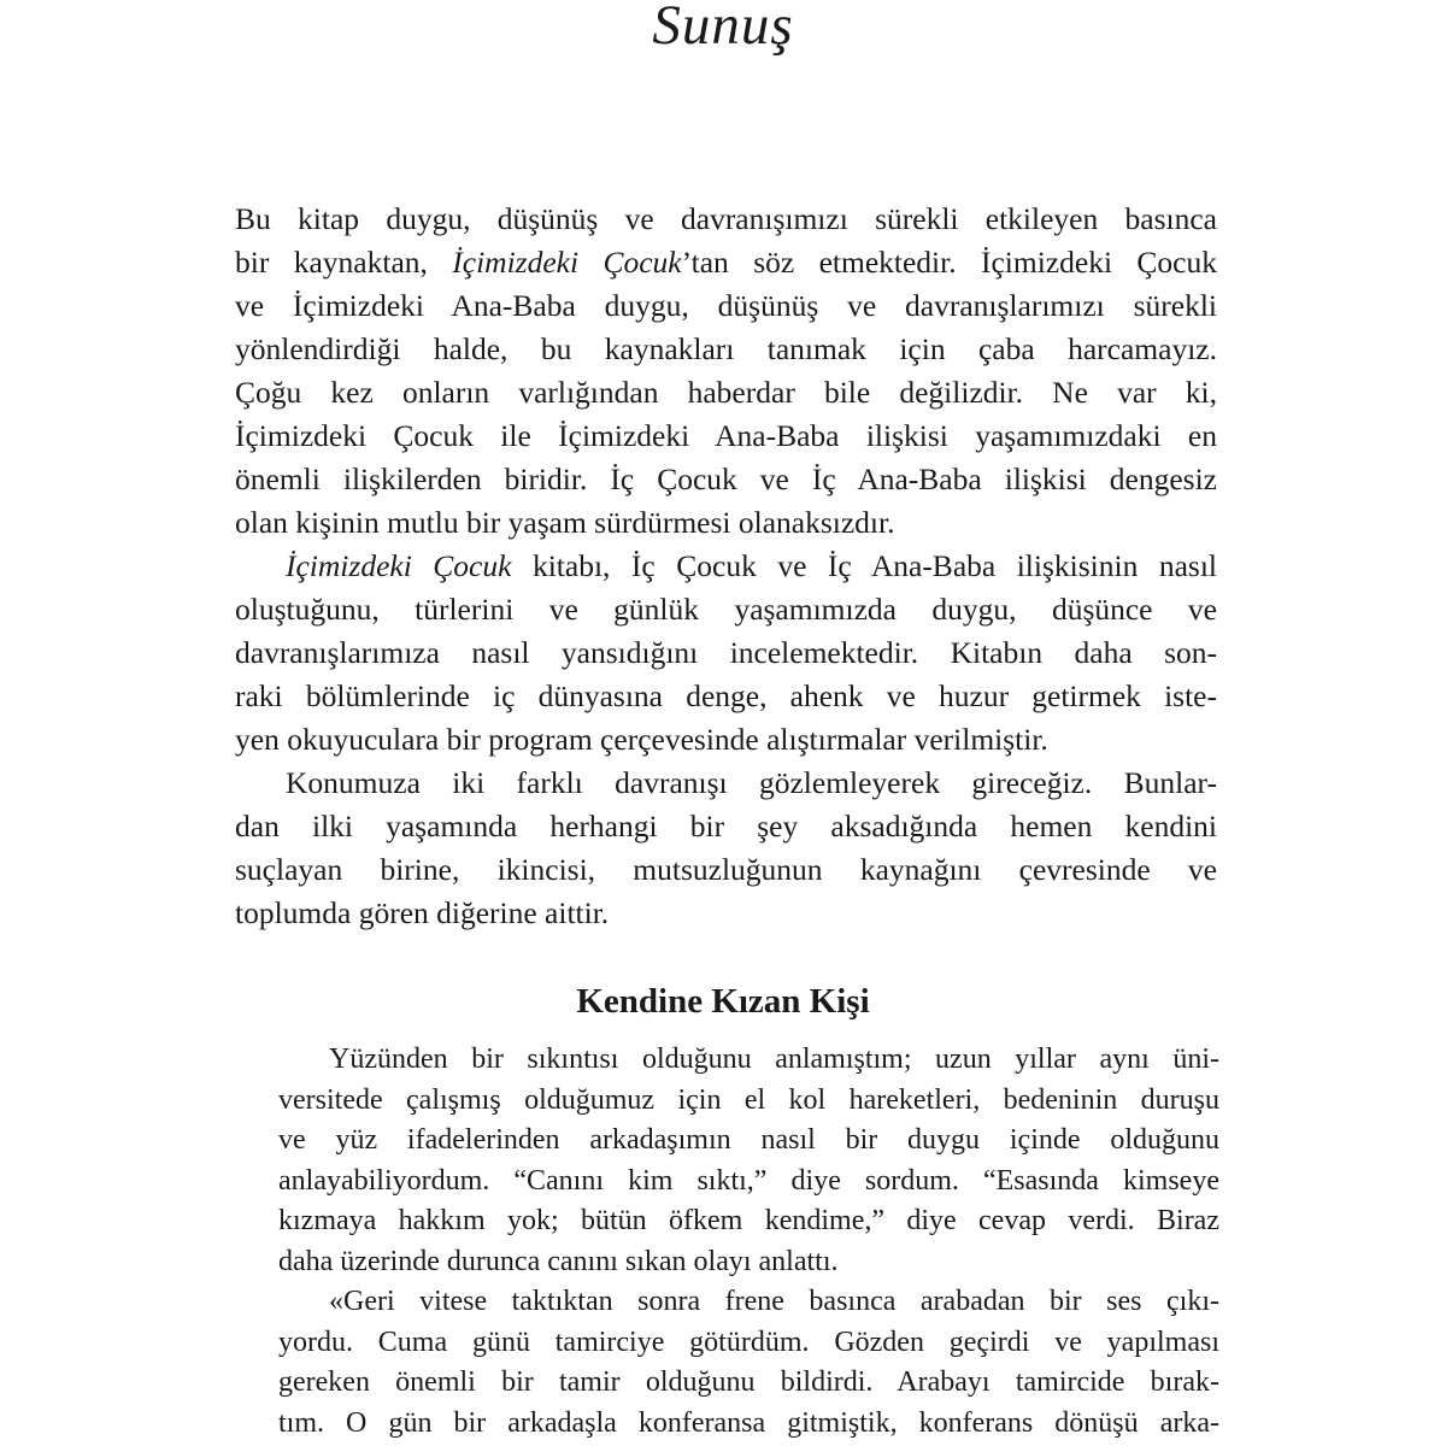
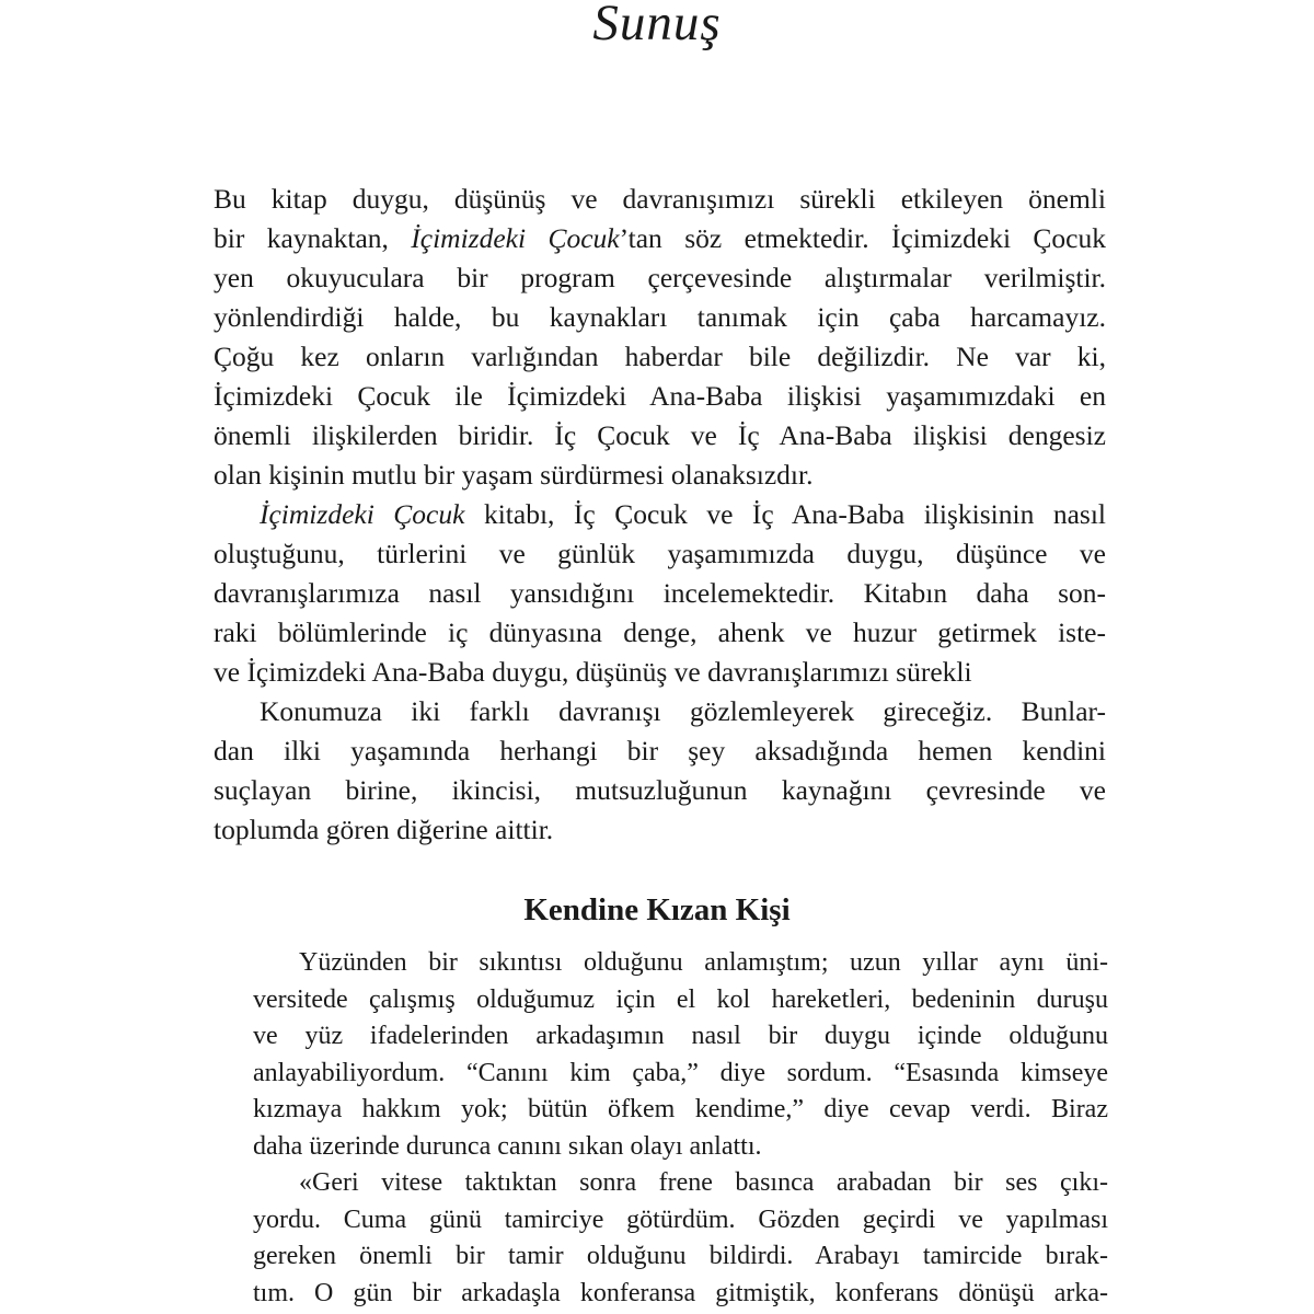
  Sunuş
- Bu kitap duygu, düşünüş ve davranışımızı sürekli etkileyen basınca
+ Bu kitap duygu, düşünüş ve davranışımızı sürekli etkileyen önemli
  bir kaynaktan, İçimizdeki Çocuk’tan söz etmektedir. İçimizdeki Çocuk
- ve İçimizdeki Ana-Baba duygu, düşünüş ve davranışlarımızı sürekli
+ yen okuyuculara bir program çerçevesinde alıştırmalar verilmiştir.
  yönlendirdiği halde, bu kaynakları tanımak için çaba harcamayız.
  Çoğu kez onların varlığından haberdar bile değilizdir. Ne var ki,
  İçimizdeki Çocuk ile İçimizdeki Ana-Baba ilişkisi yaşamımızdaki en
  önemli ilişkilerden biridir. İç Çocuk ve İç Ana-Baba ilişkisi dengesiz
  olan kişinin mutlu bir yaşam sürdürmesi olanaksızdır.
  İçimizdeki Çocuk kitabı, İç Çocuk ve İç Ana-Baba ilişkisinin nasıl
  oluştuğunu, türlerini ve günlük yaşamımızda duygu, düşünce ve
  davranışlarımıza nasıl yansıdığını incelemektedir. Kitabın daha son-
  raki bölümlerinde iç dünyasına denge, ahenk ve huzur getirmek iste-
- yen okuyuculara bir program çerçevesinde alıştırmalar verilmiştir.
+ ve İçimizdeki Ana-Baba duygu, düşünüş ve davranışlarımızı sürekli
  Konumuza iki farklı davranışı gözlemleyerek gireceğiz. Bunlar-
  dan ilki yaşamında herhangi bir şey aksadığında hemen kendini
  suçlayan birine, ikincisi, mutsuzluğunun kaynağını çevresinde ve
  toplumda gören diğerine aittir.
  Kendine Kızan Kişi
  Yüzünden bir sıkıntısı olduğunu anlamıştım; uzun yıllar aynı üni-
  versitede çalışmış olduğumuz için el kol hareketleri, bedeninin duruşu
  ve yüz ifadelerinden arkadaşımın nasıl bir duygu içinde olduğunu
- anlayabiliyordum. “Canını kim sıktı,” diye sordum. “Esasında kimseye
+ anlayabiliyordum. “Canını kim çaba,” diye sordum. “Esasında kimseye
  kızmaya hakkım yok; bütün öfkem kendime,” diye cevap verdi. Biraz
  daha üzerinde durunca canını sıkan olayı anlattı.
  «Geri vitese taktıktan sonra frene basınca arabadan bir ses çıkı-
  yordu. Cuma günü tamirciye götürdüm. Gözden geçirdi ve yapılması
  gereken önemli bir tamir olduğunu bildirdi. Arabayı tamircide bırak-
  tım. O gün bir arkadaşla konferansa gitmiştik, konferans dönüşü arka-
